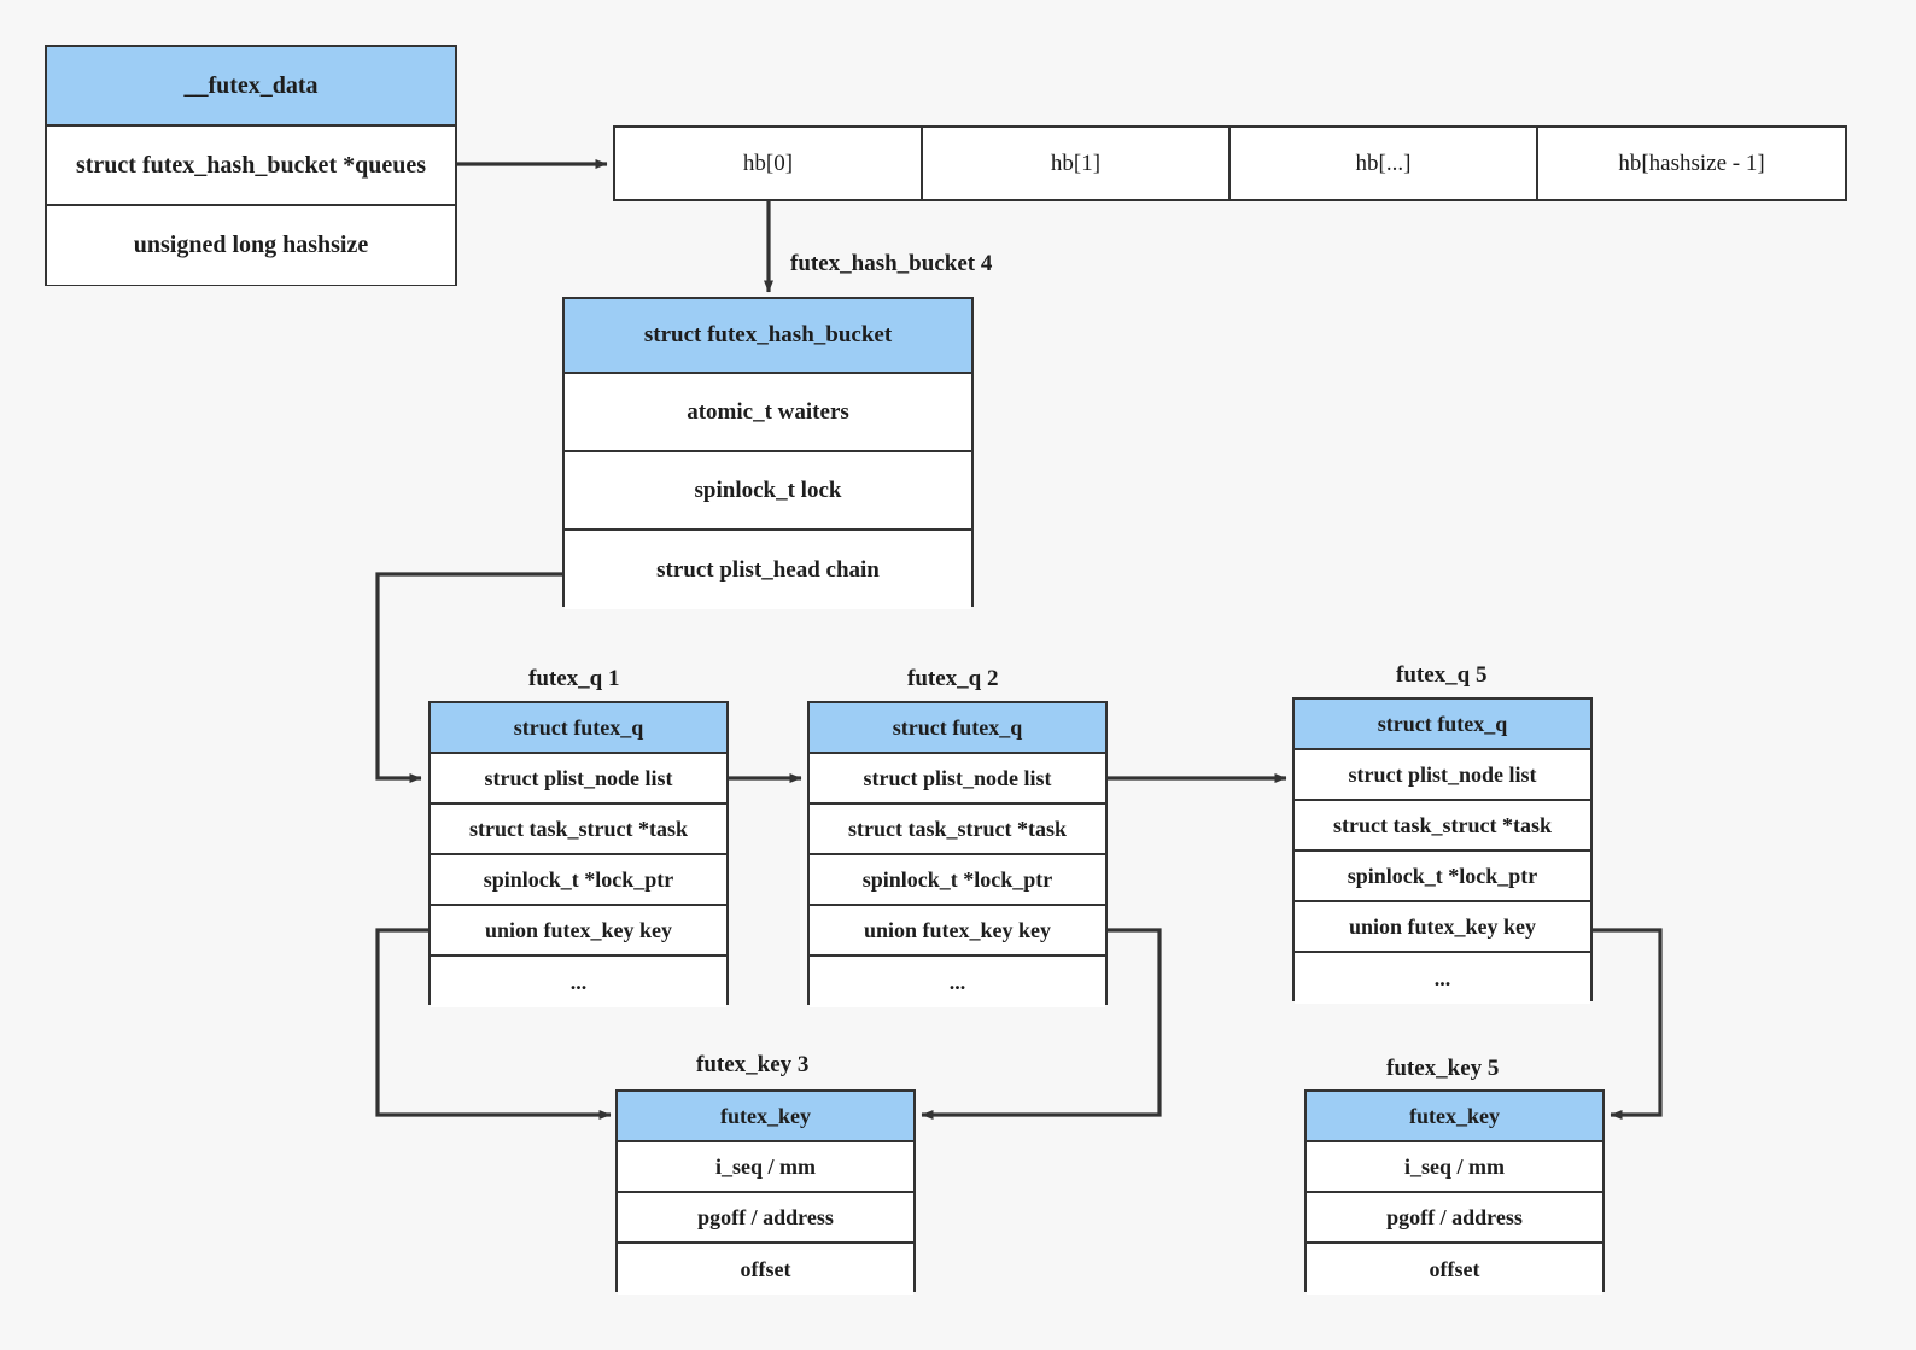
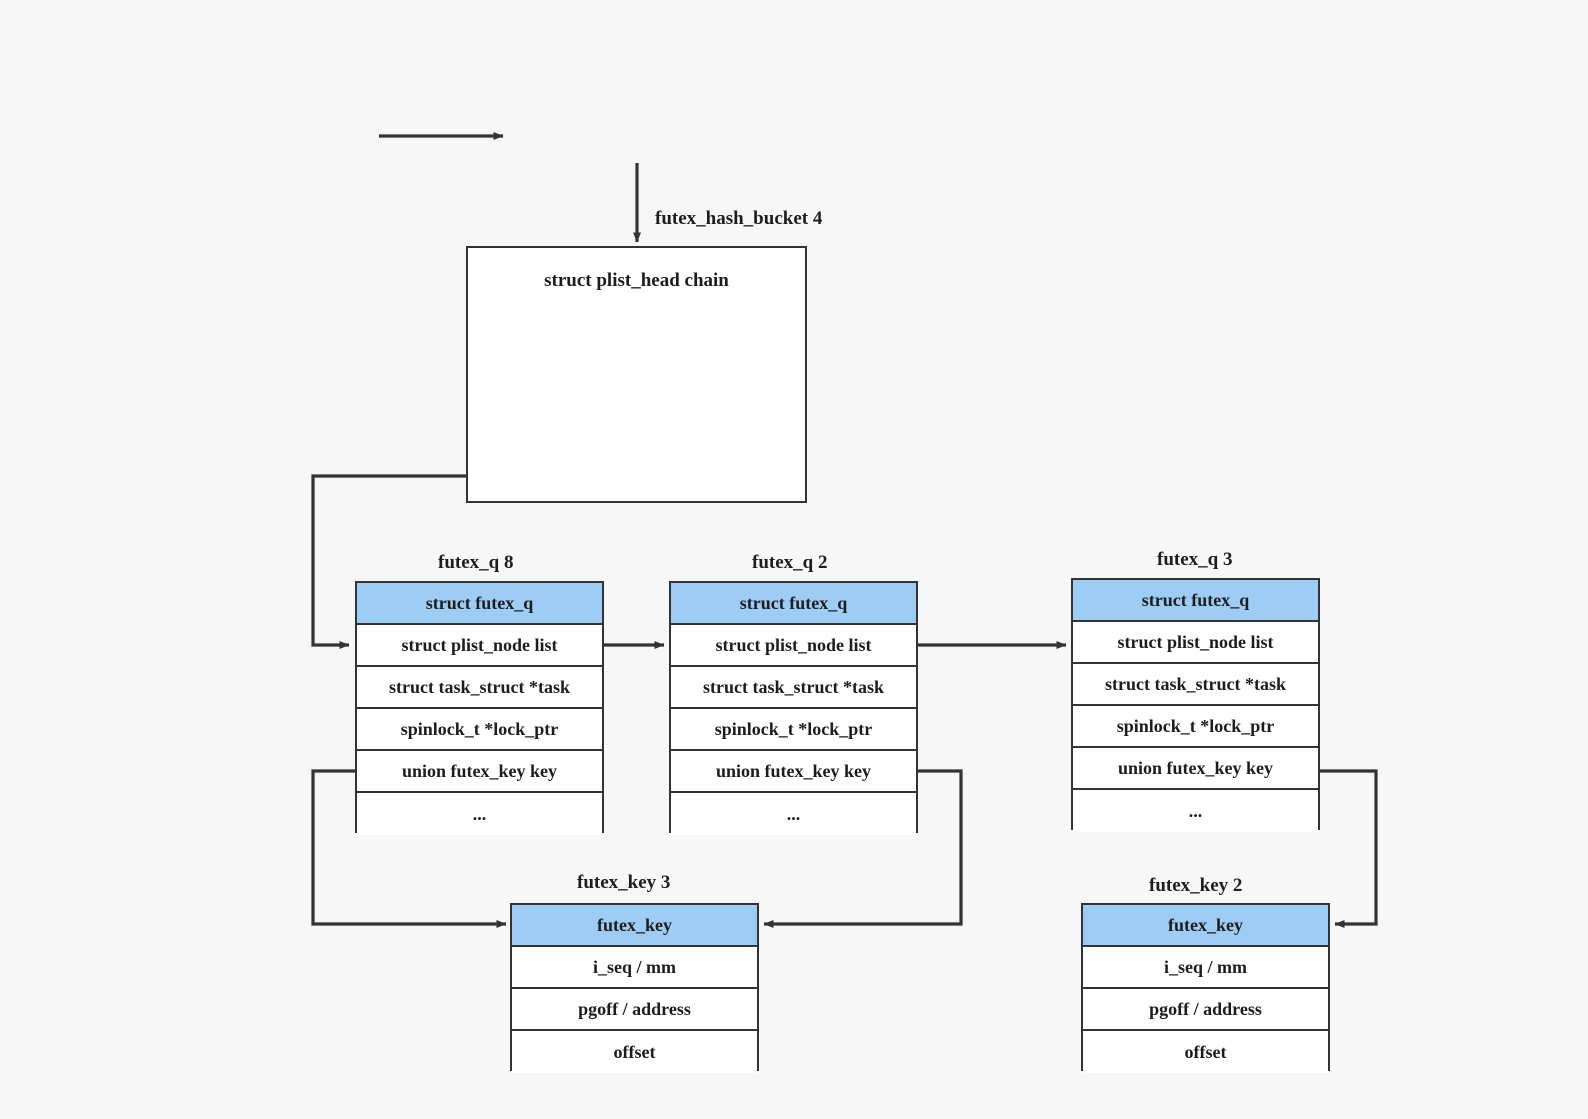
- __futex_data
- struct futex_hash_bucket *queues
- unsigned long hashsize
- hb[0]
- hb[1]
- hb[...]
- hb[hashsize - 1]
  futex_hash_bucket 4
- struct futex_hash_bucket
- atomic_t waiters
- spinlock_t lock
  struct plist_head chain
- futex_q 1
+ futex_q 8
  struct futex_q
  struct plist_node list
  struct task_struct *task
  spinlock_t *lock_ptr
  union futex_key key
  ...
  futex_q 2
  struct futex_q
  struct plist_node list
  struct task_struct *task
  spinlock_t *lock_ptr
  union futex_key key
  ...
- futex_q 5
+ futex_q 3
  struct futex_q
  struct plist_node list
  struct task_struct *task
  spinlock_t *lock_ptr
  union futex_key key
  ...
  futex_key 3
  futex_key
  i_seq / mm
  pgoff / address
  offset
- futex_key 5
+ futex_key 2
  futex_key
  i_seq / mm
  pgoff / address
  offset
